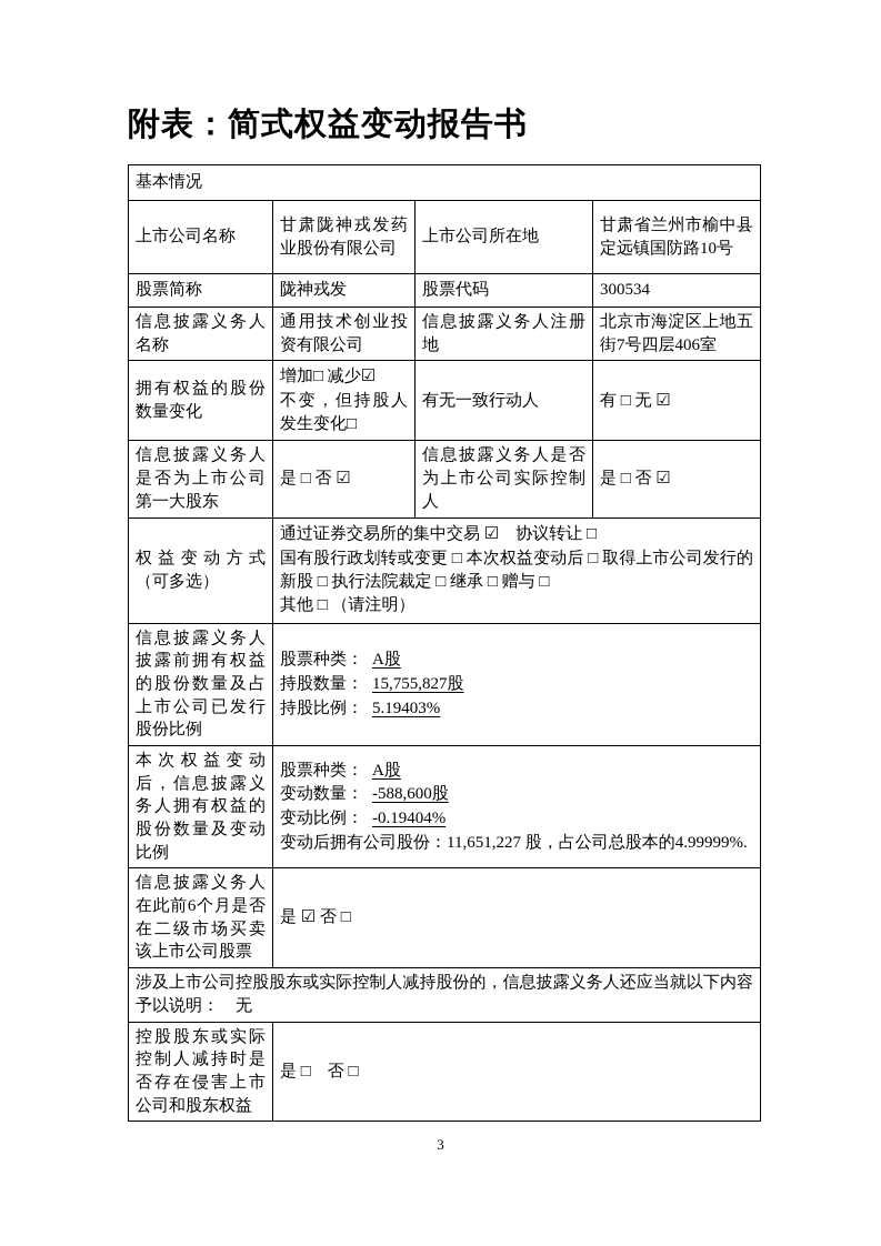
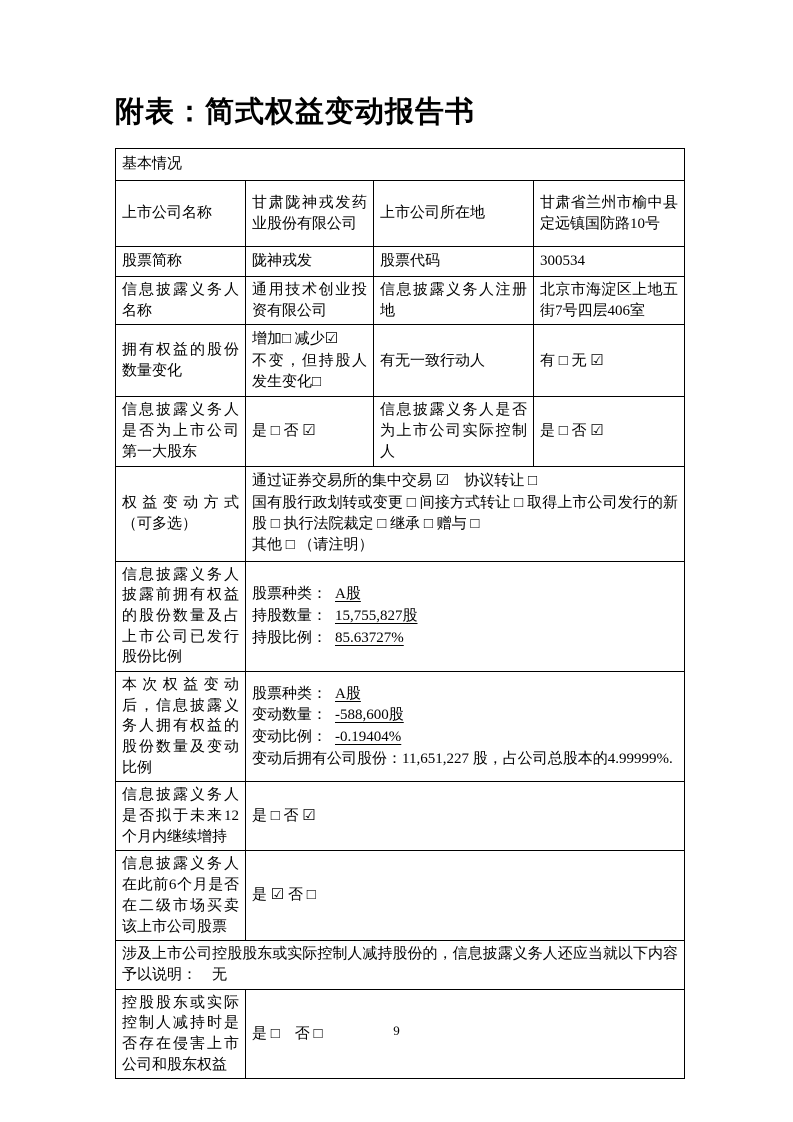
  附表：简式权益变动报告书
  基本情况
  上市公司名称	甘肃陇神戎发药业股份有限公司	上市公司所在地	甘肃省兰州市榆中县定远镇国防路10号
  股票简称	陇神戎发	股票代码	300534
  信息披露义务人名称	通用技术创业投资有限公司	信息披露义务人注册地	北京市海淀区上地五街7号四层406室
  拥有权益的股份数量变化	增加□ 减少☑ 不变，但持股人发生变化□	有无一致行动人	有 □ 无 ☑
  信息披露义务人是否为上市公司第一大股东	是 □ 否 ☑	信息披露义务人是否为上市公司实际控制人	是 □ 否 ☑
- 权益变动方式（可多选）	通过证券交易所的集中交易 ☑ 协议转让 □ 国有股行政划转或变更 □ 本次权益变动后 □ 取得上市公司发行的新股 □ 执行法院裁定 □ 继承 □ 赠与 □ 其他 □ （请注明）
+ 权益变动方式（可多选）	通过证券交易所的集中交易 ☑ 协议转让 □ 国有股行政划转或变更 □ 间接方式转让 □ 取得上市公司发行的新股 □ 执行法院裁定 □ 继承 □ 赠与 □ 其他 □ （请注明）
- 信息披露义务人披露前拥有权益的股份数量及占上市公司已发行股份比例	股票种类： A股 持股数量： 15,755,827股 持股比例： 5.19403%
+ 信息披露义务人披露前拥有权益的股份数量及占上市公司已发行股份比例	股票种类： A股 持股数量： 15,755,827股 持股比例： 85.63727%
  本次权益变动后，信息披露义务人拥有权益的股份数量及变动比例	股票种类： A股 变动数量： -588,600股 变动比例： -0.19404% 变动后拥有公司股份：11,651,227 股，占公司总股本的4.99999%.
+ 信息披露义务人是否拟于未来12个月内继续增持	是 □ 否 ☑
  信息披露义务人在此前6个月是否在二级市场买卖该上市公司股票	是 ☑ 否 □
  涉及上市公司控股股东或实际控制人减持股份的，信息披露义务人还应当就以下内容予以说明： 无
  控股股东或实际控制人减持时是否存在侵害上市公司和股东权益	是 □ 否 □
- 3
+ 9
